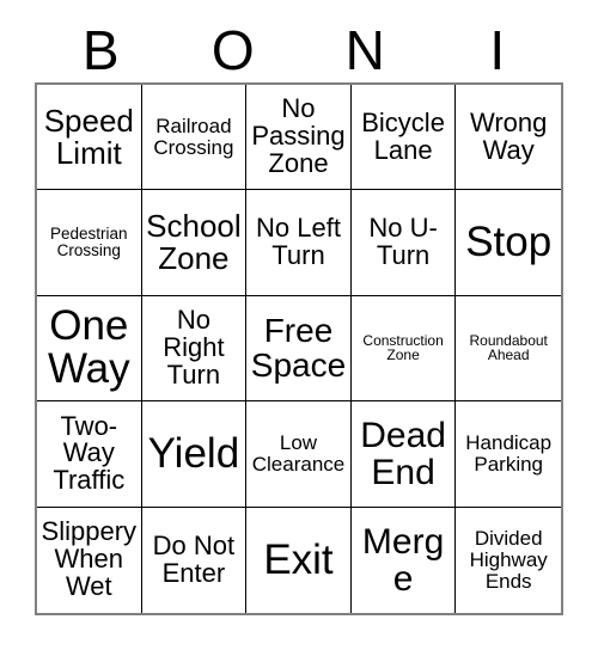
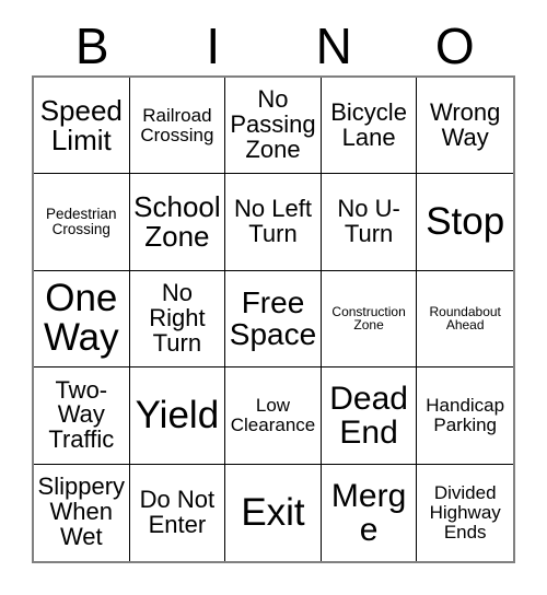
  B
- O
+ I
  N
- I
+ O
  Speed Limit
  Railroad Crossing
  No Passing Zone
  Bicycle Lane
  Wrong Way
  Pedestrian Crossing
  School Zone
  No Left Turn
  No U-Turn
  Stop
  One Way
  No Right Turn
  Free Space
  Construction Zone
  Roundabout Ahead
  Two-Way Traffic
  Yield
  Low Clearance
  Dead End
  Handicap Parking
  Slippery When Wet
  Do Not Enter
  Exit
  Merge
  Divided Highway Ends
